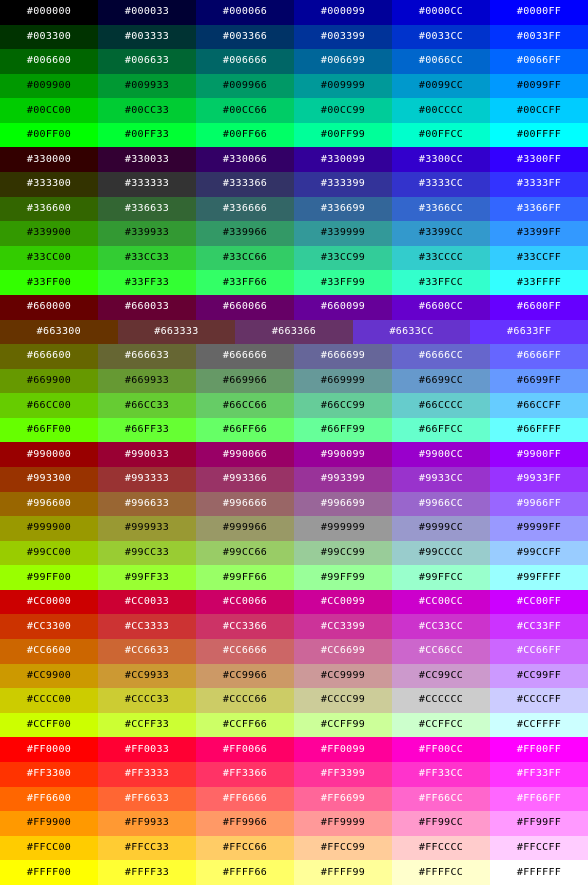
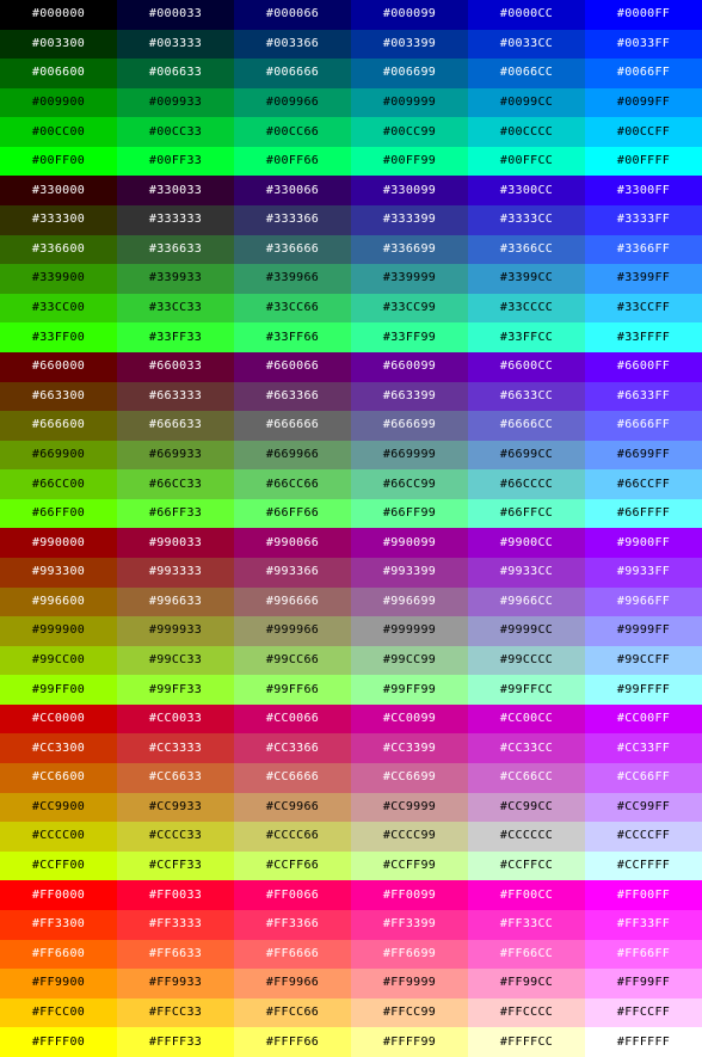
  #000000
  #000033
  #000066
  #000099
  #0000CC
  #0000FF
  #003300
  #003333
  #003366
  #003399
  #0033CC
  #0033FF
  #006600
  #006633
  #006666
  #006699
  #0066CC
  #0066FF
  #009900
  #009933
  #009966
  #009999
  #0099CC
  #0099FF
  #00CC00
  #00CC33
  #00CC66
  #00CC99
  #00CCCC
  #00CCFF
  #00FF00
  #00FF33
  #00FF66
  #00FF99
  #00FFCC
  #00FFFF
  #330000
  #330033
  #330066
  #330099
  #3300CC
  #3300FF
  #333300
  #333333
  #333366
  #333399
  #3333CC
  #3333FF
  #336600
  #336633
  #336666
  #336699
  #3366CC
  #3366FF
  #339900
  #339933
  #339966
  #339999
  #3399CC
  #3399FF
  #33CC00
  #33CC33
  #33CC66
  #33CC99
  #33CCCC
  #33CCFF
  #33FF00
  #33FF33
  #33FF66
  #33FF99
  #33FFCC
  #33FFFF
  #660000
  #660033
  #660066
  #660099
  #6600CC
  #6600FF
  #663300
  #663333
  #663366
+ #663399
  #6633CC
  #6633FF
  #666600
  #666633
  #666666
  #666699
  #6666CC
  #6666FF
  #669900
  #669933
  #669966
  #669999
  #6699CC
  #6699FF
  #66CC00
  #66CC33
  #66CC66
  #66CC99
  #66CCCC
  #66CCFF
  #66FF00
  #66FF33
  #66FF66
  #66FF99
  #66FFCC
  #66FFFF
  #990000
  #990033
  #990066
  #990099
  #9900CC
  #9900FF
  #993300
  #993333
  #993366
  #993399
  #9933CC
  #9933FF
  #996600
  #996633
  #996666
  #996699
  #9966CC
  #9966FF
  #999900
  #999933
  #999966
  #999999
  #9999CC
  #9999FF
  #99CC00
  #99CC33
  #99CC66
  #99CC99
  #99CCCC
  #99CCFF
  #99FF00
  #99FF33
  #99FF66
  #99FF99
  #99FFCC
  #99FFFF
  #CC0000
  #CC0033
  #CC0066
  #CC0099
  #CC00CC
  #CC00FF
  #CC3300
  #CC3333
  #CC3366
  #CC3399
  #CC33CC
  #CC33FF
  #CC6600
  #CC6633
  #CC6666
  #CC6699
  #CC66CC
  #CC66FF
  #CC9900
  #CC9933
  #CC9966
  #CC9999
  #CC99CC
  #CC99FF
  #CCCC00
  #CCCC33
  #CCCC66
  #CCCC99
  #CCCCCC
  #CCCCFF
  #CCFF00
  #CCFF33
  #CCFF66
  #CCFF99
  #CCFFCC
  #CCFFFF
  #FF0000
  #FF0033
  #FF0066
  #FF0099
  #FF00CC
  #FF00FF
  #FF3300
  #FF3333
  #FF3366
  #FF3399
  #FF33CC
  #FF33FF
  #FF6600
  #FF6633
  #FF6666
  #FF6699
  #FF66CC
  #FF66FF
  #FF9900
  #FF9933
  #FF9966
  #FF9999
  #FF99CC
  #FF99FF
  #FFCC00
  #FFCC33
  #FFCC66
  #FFCC99
  #FFCCCC
  #FFCCFF
  #FFFF00
  #FFFF33
  #FFFF66
  #FFFF99
  #FFFFCC
  #FFFFFF
